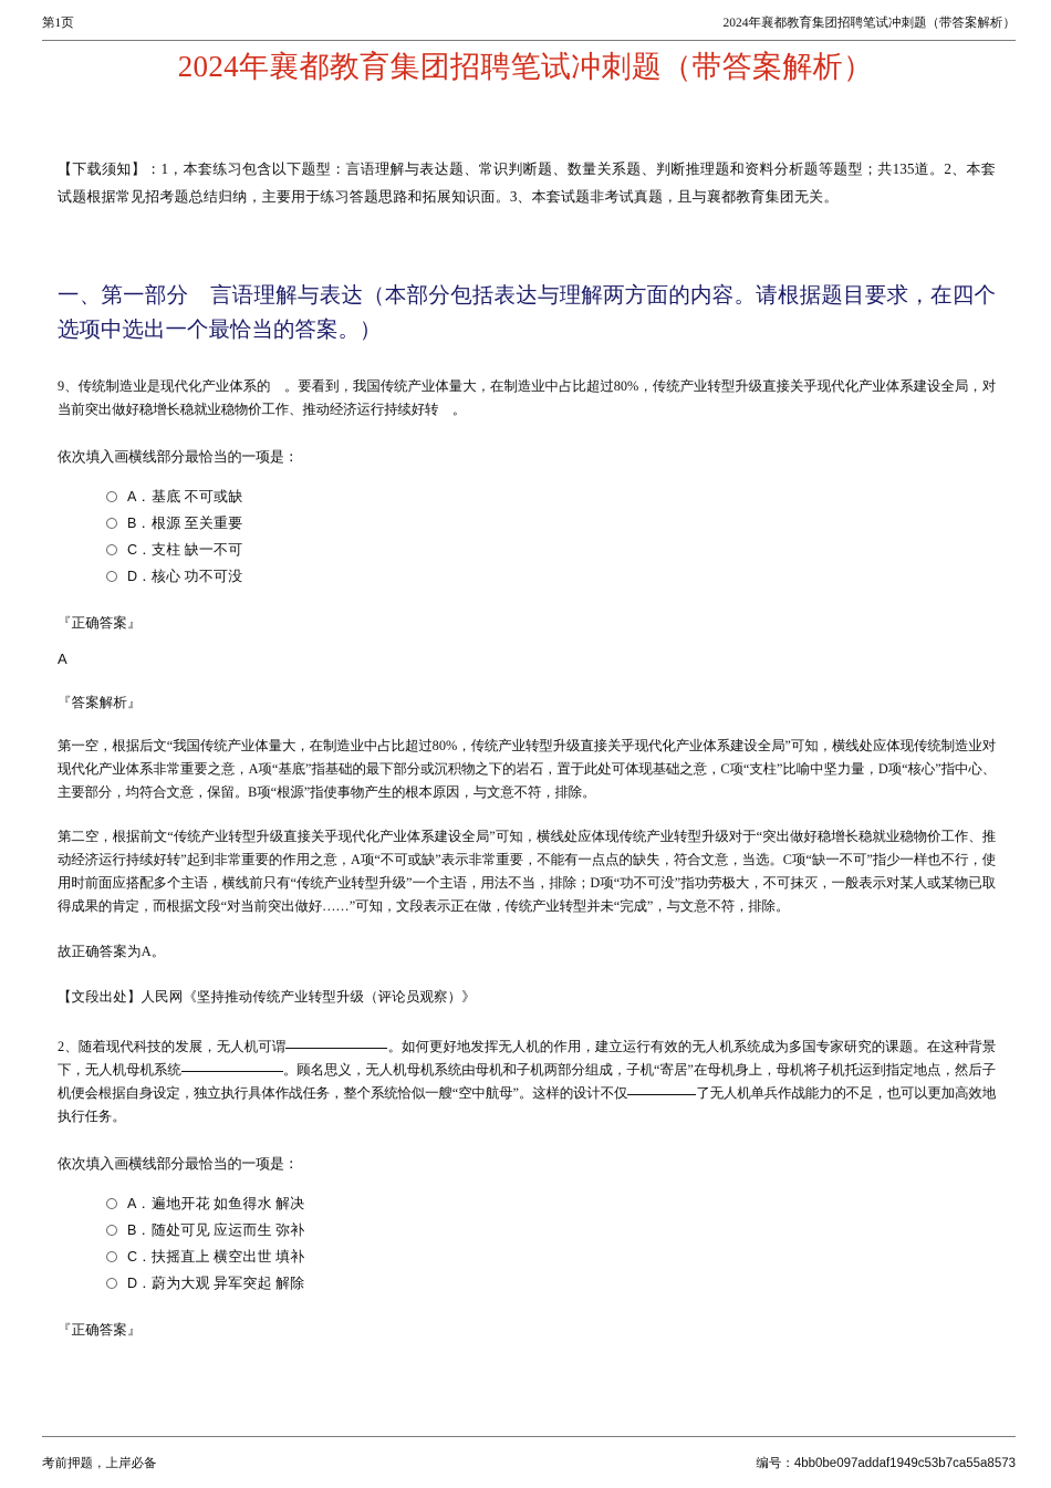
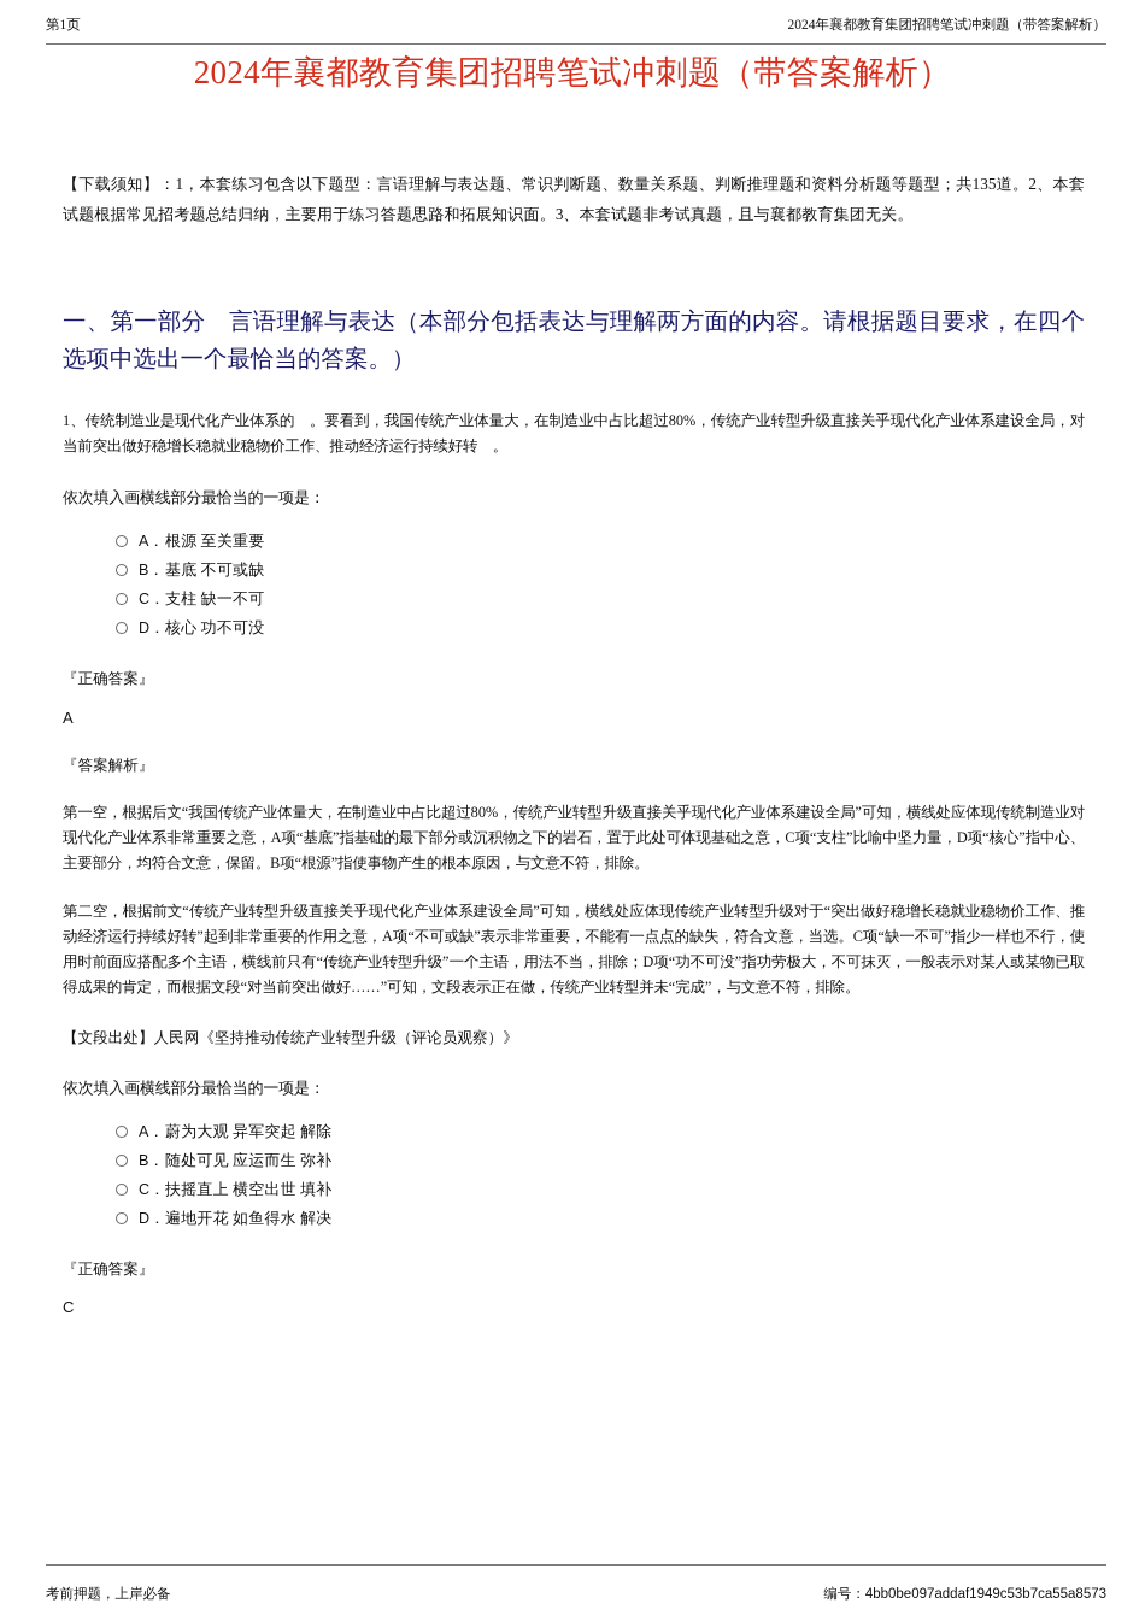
  第1页
  2024年襄都教育集团招聘笔试冲刺题（带答案解析）
  2024年襄都教育集团招聘笔试冲刺题（带答案解析）
  【下载须知】：1，本套练习包含以下题型：言语理解与表达题、常识判断题、数量关系题、判断推理题和资料分析题等题型；共135道。2、本套试题根据常见招考题总结归纳，主要用于练习答题思路和拓展知识面。3、本套试题非考试真题，且与襄都教育集团无关。
  一、第一部分 言语理解与表达（本部分包括表达与理解两方面的内容。请根据题目要求，在四个选项中选出一个最恰当的答案。）
- 9、传统制造业是现代化产业体系的 。要看到，我国传统产业体量大，在制造业中占比超过80%，传统产业转型升级直接关乎现代化产业体系建设全局，对当前突出做好稳增长稳就业稳物价工作、推动经济运行持续好转 。
+ 1、传统制造业是现代化产业体系的 。要看到，我国传统产业体量大，在制造业中占比超过80%，传统产业转型升级直接关乎现代化产业体系建设全局，对当前突出做好稳增长稳就业稳物价工作、推动经济运行持续好转 。
  依次填入画横线部分最恰当的一项是：
  A．
- 基底 不可或缺
+ 根源 至关重要
  B．
- 根源 至关重要
+ 基底 不可或缺
  C．
  支柱 缺一不可
  D．
  核心 功不可没
  『正确答案』
  A
  『答案解析』
  第一空，根据后文“我国传统产业体量大，在制造业中占比超过80%，传统产业转型升级直接关乎现代化产业体系建设全局”可知，横线处应体现传统制造业对现代化产业体系非常重要之意，A项“基底”指基础的最下部分或沉积物之下的岩石，置于此处可体现基础之意，C项“支柱”比喻中坚力量，D项“核心”指中心、主要部分，均符合文意，保留。B项“根源”指使事物产生的根本原因，与文意不符，排除。
  第二空，根据前文“传统产业转型升级直接关乎现代化产业体系建设全局”可知，横线处应体现传统产业转型升级对于“突出做好稳增长稳就业稳物价工作、推动经济运行持续好转”起到非常重要的作用之意，A项“不可或缺”表示非常重要，不能有一点点的缺失，符合文意，当选。C项“缺一不可”指少一样也不行，使用时前面应搭配多个主语，横线前只有“传统产业转型升级”一个主语，用法不当，排除；D项“功不可没”指功劳极大，不可抹灭，一般表示对某人或某物已取得成果的肯定，而根据文段“对当前突出做好……”可知，文段表示正在做，传统产业转型并未“完成”，与文意不符，排除。
- 故正确答案为A。
  【文段出处】人民网《坚持推动传统产业转型升级（评论员观察）》
- 2、随着现代科技的发展，无人机可谓 。如何更好地发挥无人机的作用，建立运行有效的无人机系统成为多国专家研究的课题。在这种背景下，无人机母机系统 。顾名思义，无人机母机系统由母机和子机两部分组成，子机“寄居”在母机身上，母机将子机托运到指定地点，然后子机便会根据自身设定，独立执行具体作战任务，整个系统恰似一艘“空中航母”。这样的设计不仅 了无人机单兵作战能力的不足，也可以更加高效地执行任务。
  依次填入画横线部分最恰当的一项是：
  A．
- 遍地开花 如鱼得水 解决
+ 蔚为大观 异军突起 解除
  B．
  随处可见 应运而生 弥补
  C．
  扶摇直上 横空出世 填补
  D．
- 蔚为大观 异军突起 解除
+ 遍地开花 如鱼得水 解决
  『正确答案』
+ C
  考前押题，上岸必备
  编号：4bb0be097addaf1949c53b7ca55a8573
